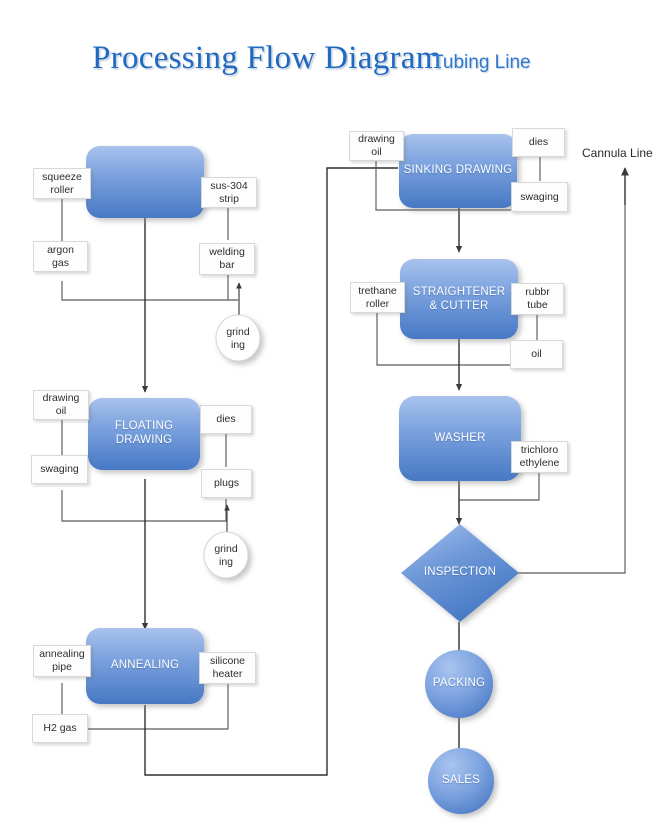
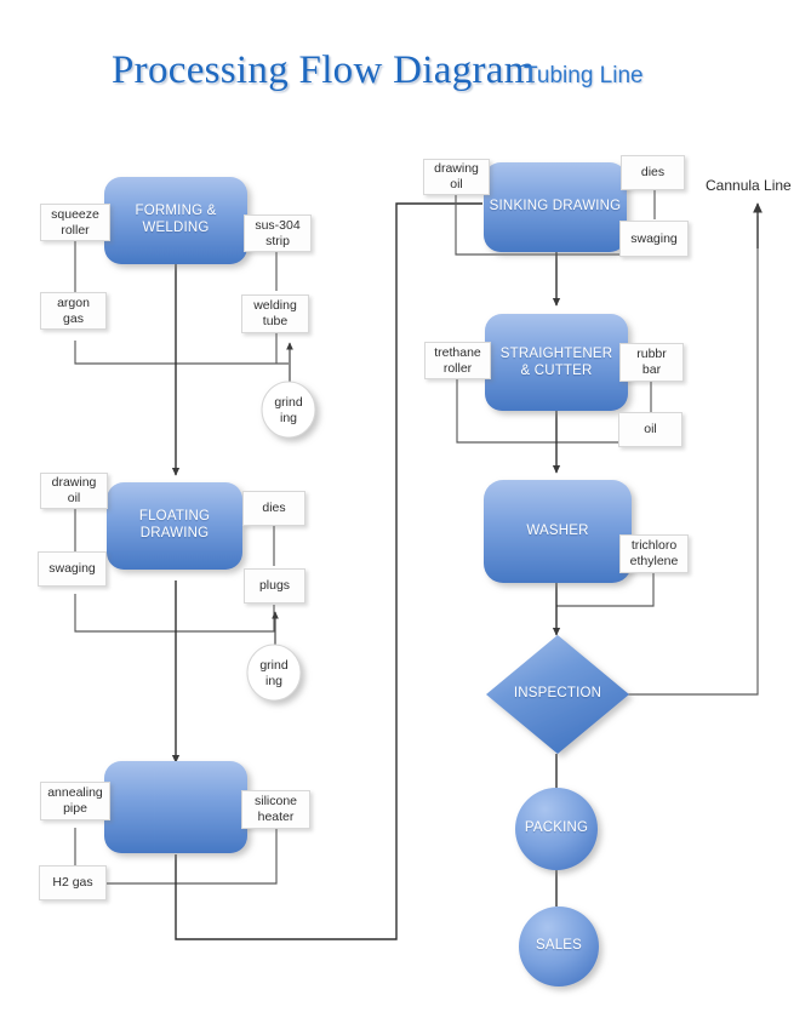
  Processing Flow Diagram
  Tubing Line
  Cannula Line
+ FORMING & WELDING
  FLOATING DRAWING
- ANNEALING
  SINKING DRAWING
  STRAIGHTENER
  & CUTTER
  WASHER
  INSPECTION
  PACKING
  SALES
  grind
  ing
  grind
  ing
  squeeze
  roller
  sus-304
  strip
  argon
  gas
  welding
- bar
+ tube
  drawing
  oil
  dies
  swaging
  plugs
  annealing
  pipe
  silicone
  heater
  H2 gas
  drawing
  oil
  dies
  swaging
  trethane
  roller
  rubbr
- tube
+ bar
  oil
  trichloro
  ethylene
